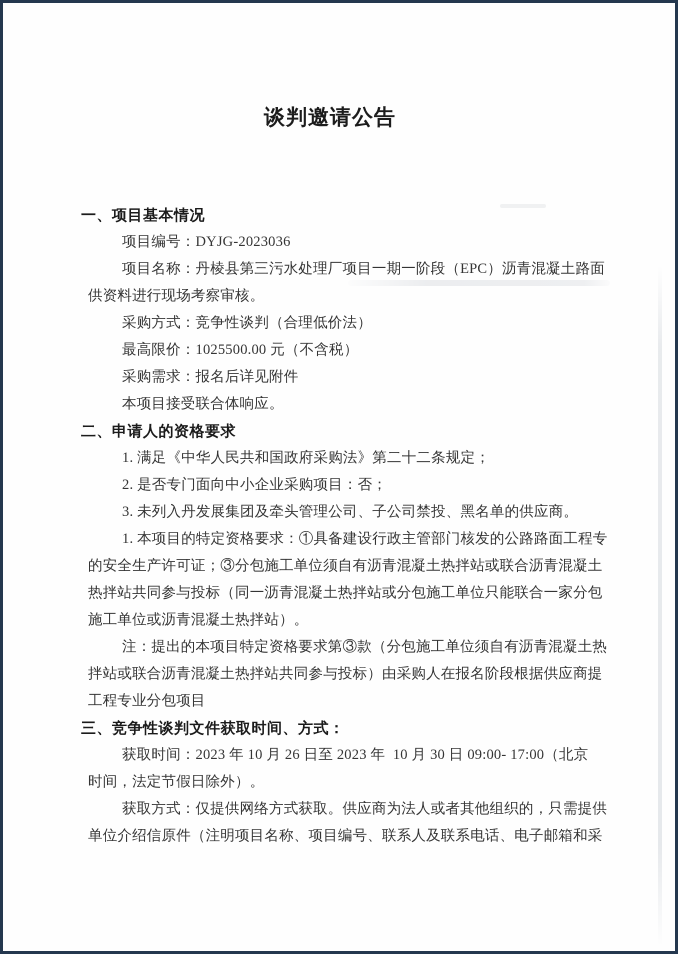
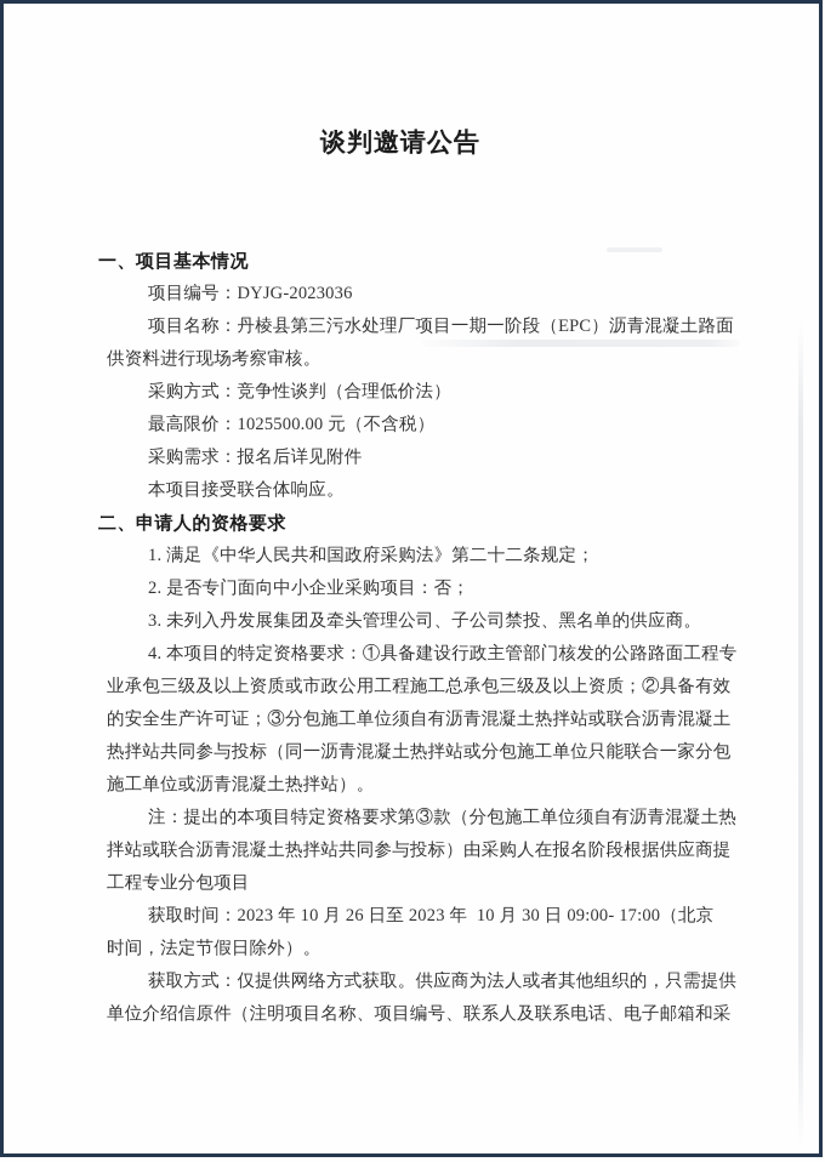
  谈判邀请公告
  一、项目基本情况
  项目编号：DYJG-2023036
  项目名称：丹棱县第三污水处理厂项目一期一阶段（EPC）沥青混凝土路面
  供资料进行现场考察审核。
  采购方式：竞争性谈判（合理低价法）
  最高限价：1025500.00 元（不含税）
  采购需求：报名后详见附件
  本项目接受联合体响应。
  二、申请人的资格要求
  1. 满足《中华人民共和国政府采购法》第二十二条规定；
  2. 是否专门面向中小企业采购项目：否；
  3. 未列入丹发展集团及牵头管理公司、子公司禁投、黑名单的供应商。
- 1. 本项目的特定资格要求：①具备建设行政主管部门核发的公路路面工程专
+ 4. 本项目的特定资格要求：①具备建设行政主管部门核发的公路路面工程专
+ 业承包三级及以上资质或市政公用工程施工总承包三级及以上资质；②具备有效
  的安全生产许可证；③分包施工单位须自有沥青混凝土热拌站或联合沥青混凝土
  热拌站共同参与投标（同一沥青混凝土热拌站或分包施工单位只能联合一家分包
  施工单位或沥青混凝土热拌站）。
  注：提出的本项目特定资格要求第③款（分包施工单位须自有沥青混凝土热
  拌站或联合沥青混凝土热拌站共同参与投标）由采购人在报名阶段根据供应商提
  工程专业分包项目
- 三、竞争性谈判文件获取时间、方式：
  获取时间：2023 年 10 月 26 日至 2023 年 10 月 30 日 09:00- 17:00（北京
  时间，法定节假日除外）。
  获取方式：仅提供网络方式获取。供应商为法人或者其他组织的，只需提供
  单位介绍信原件（注明项目名称、项目编号、联系人及联系电话、电子邮箱和采
